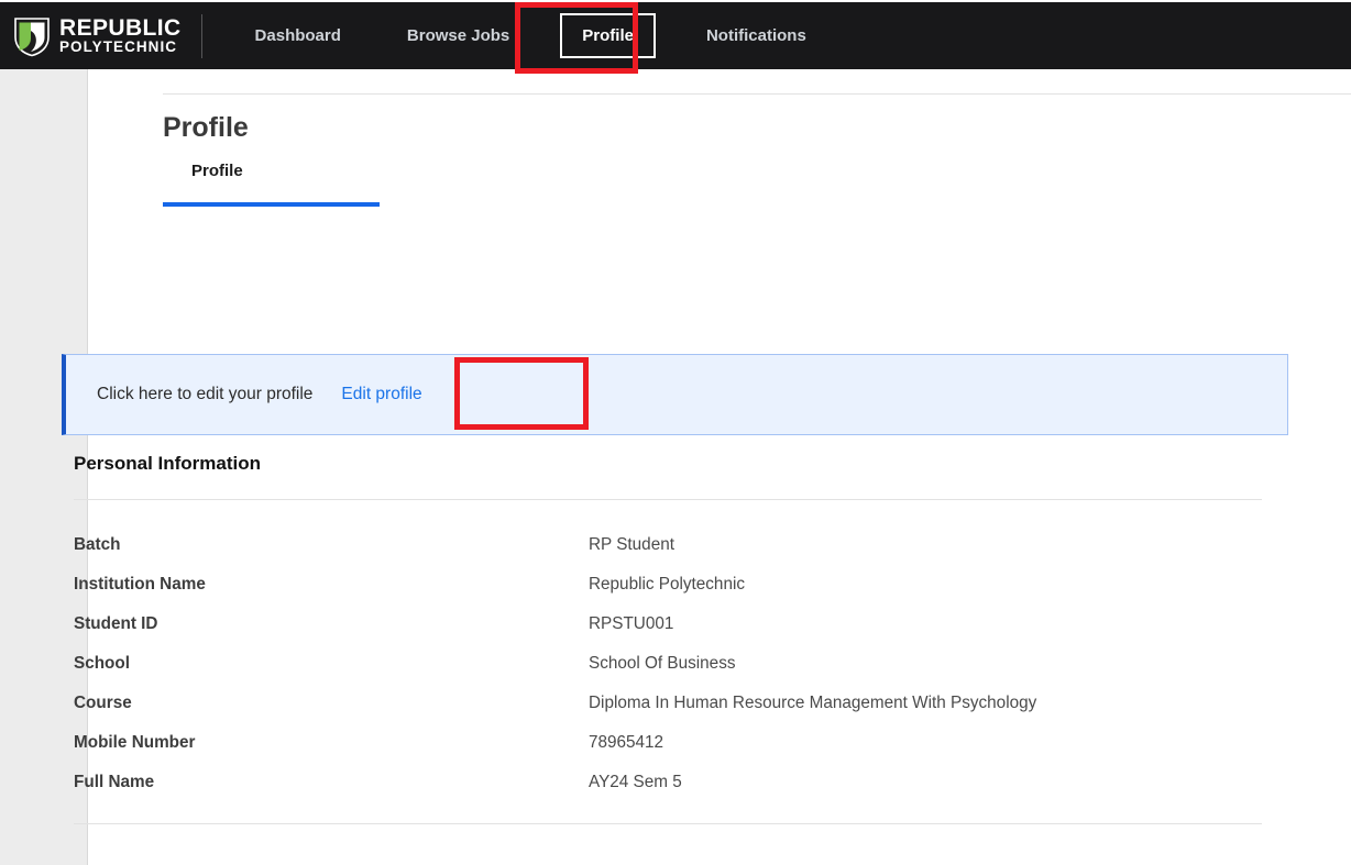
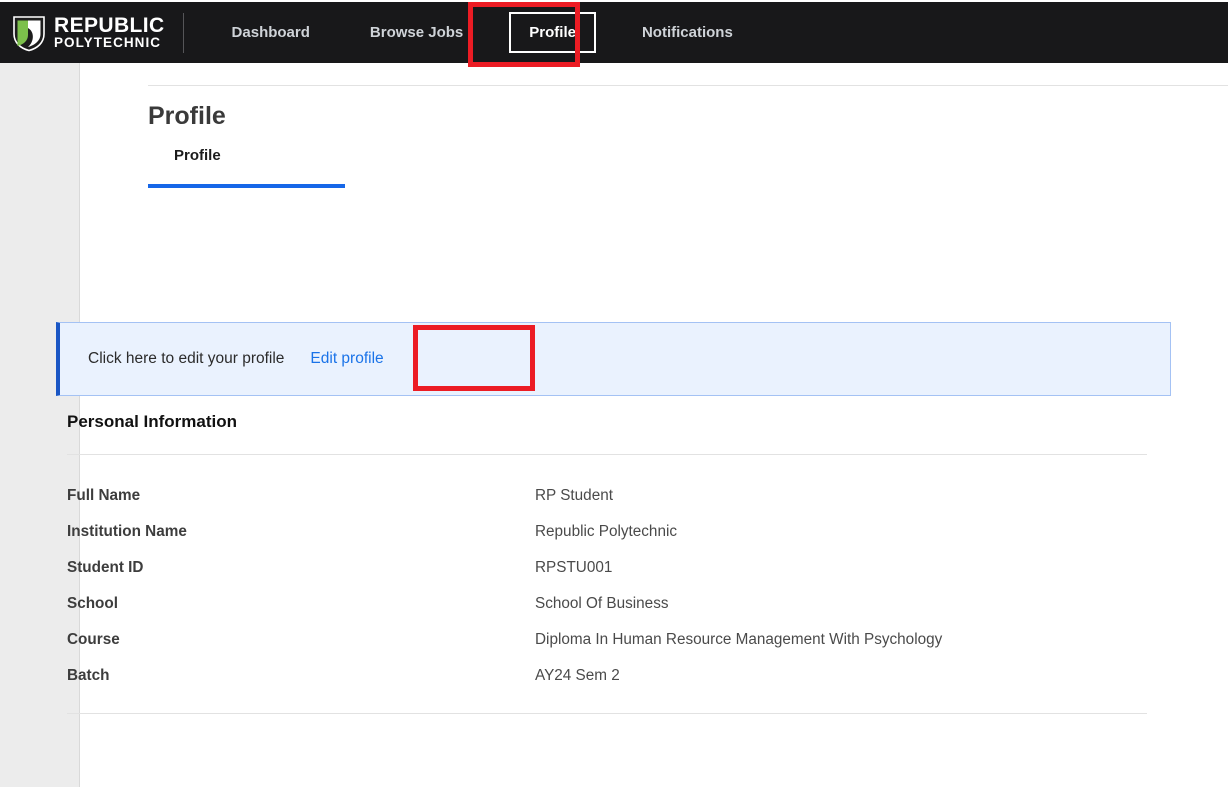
  REPUBLIC
  POLYTECHNIC
  Dashboard
  Browse Jobs
  Profile
  Notifications
  Profile
  Profile
  Click here to edit your profile
  Edit profile
  Personal Information
- Batch
+ Full Name
  RP Student
  Institution Name
  Republic Polytechnic
  Student ID
  RPSTU001
  School
  School Of Business
  Course
  Diploma In Human Resource Management With Psychology
- Mobile Number
- 78965412
- Full Name
+ Batch
- AY24 Sem 5
+ AY24 Sem 2
